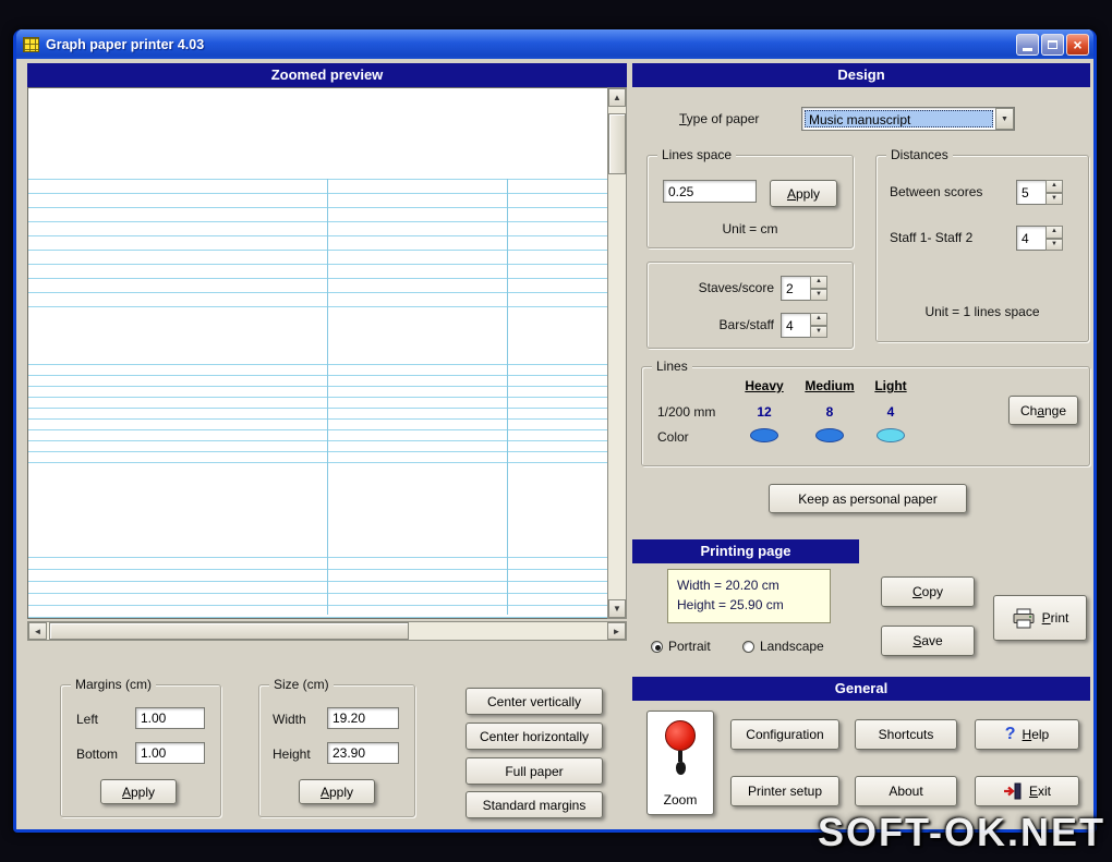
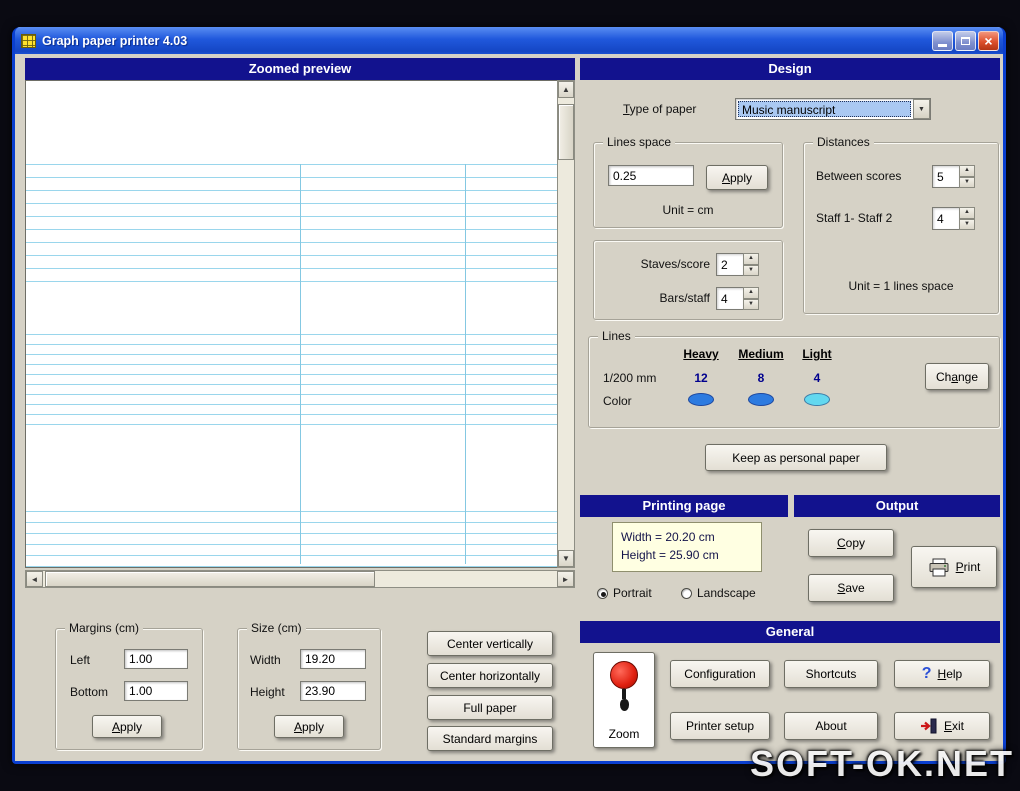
  Graph paper printer 4.03
  ×
  Zoomed preview
  ▲
  ▼
  ◄
  ►
  Margins (cm)
  Left
  1.00
  Bottom
  1.00
  Apply
  Size (cm)
  Width
  19.20
  Height
  23.90
  Apply
  Center vertically
  Center horizontally
  Full paper
  Standard margins
  Design
  Type of paper
  Music manuscript
  Lines space
  0.25
  Apply
  Unit = cm
  Distances
  Between scores
  5
  Staff 1- Staff 2
  4
  Unit = 1 lines space
  Staves/score
  2
  Bars/staff
  4
  Lines
  Heavy
  Medium
  Light
  1/200 mm
  12
  8
  4
  Color
  Change
  Keep as personal paper
  Printing page
+ Output
  Width = 20.20 cm
  Height = 25.90 cm
  Portrait
  Landscape
  Copy
  Save
  Print
  General
  Zoom
  Configuration
  Shortcuts
  ?
  Help
  Printer setup
  About
  Exit
  SOFT-OK.NET
